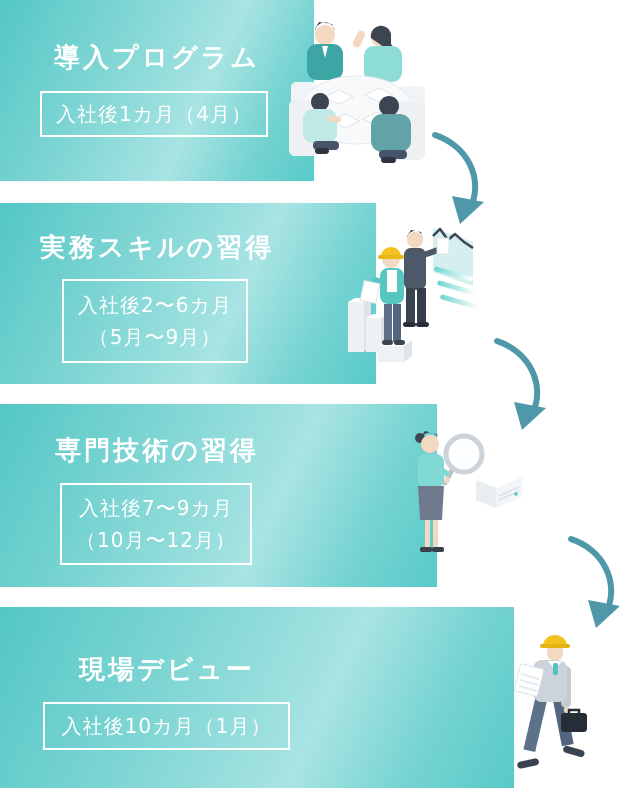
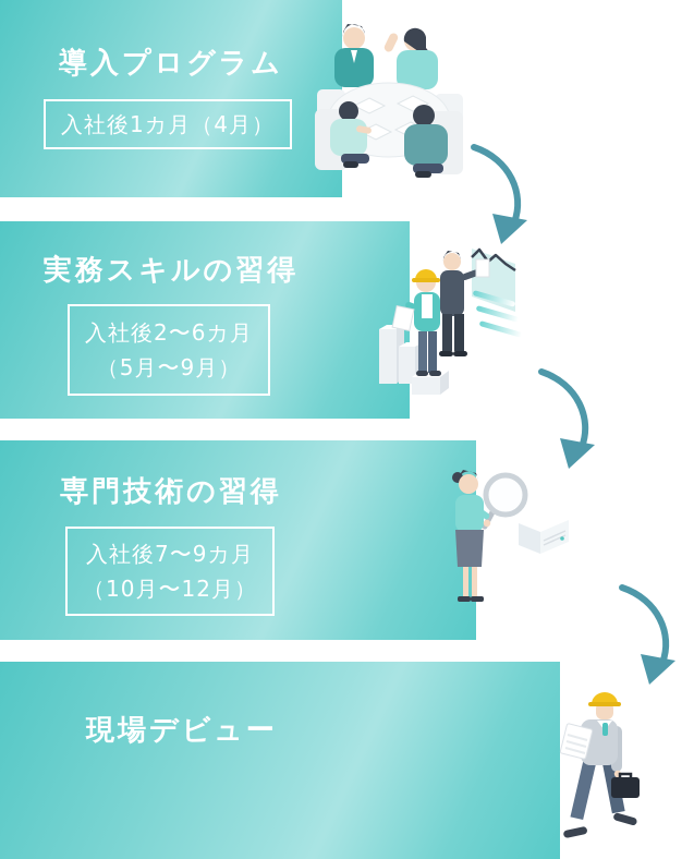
  導入プログラム
  入社後1カ月（4月）
  実務スキルの習得
  入社後2〜6カ月
  （5月〜9月）
  専門技術の習得
  入社後7〜9カ月
  （10月〜12月）
  現場デビュー
- 入社後10カ月（1月）
